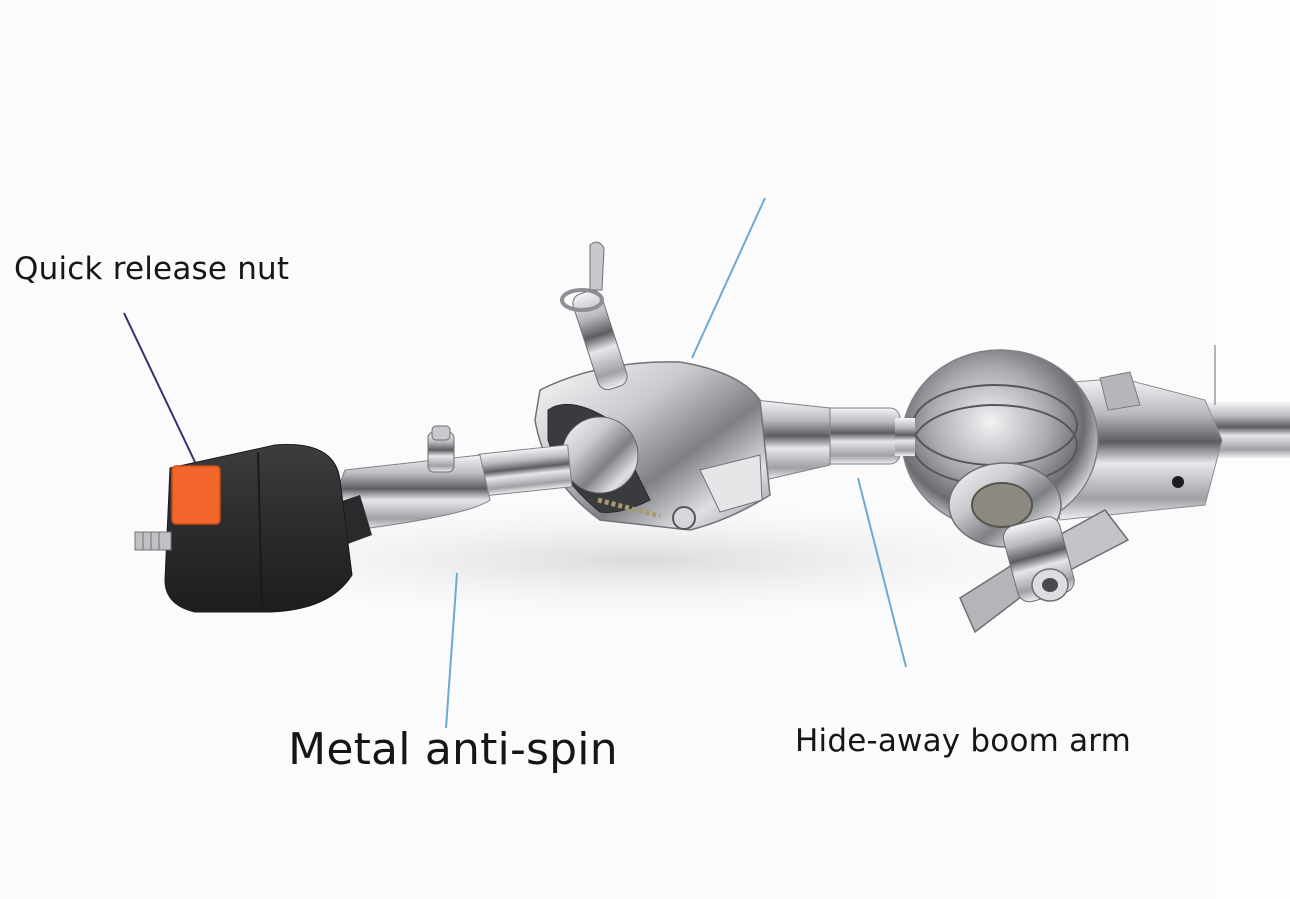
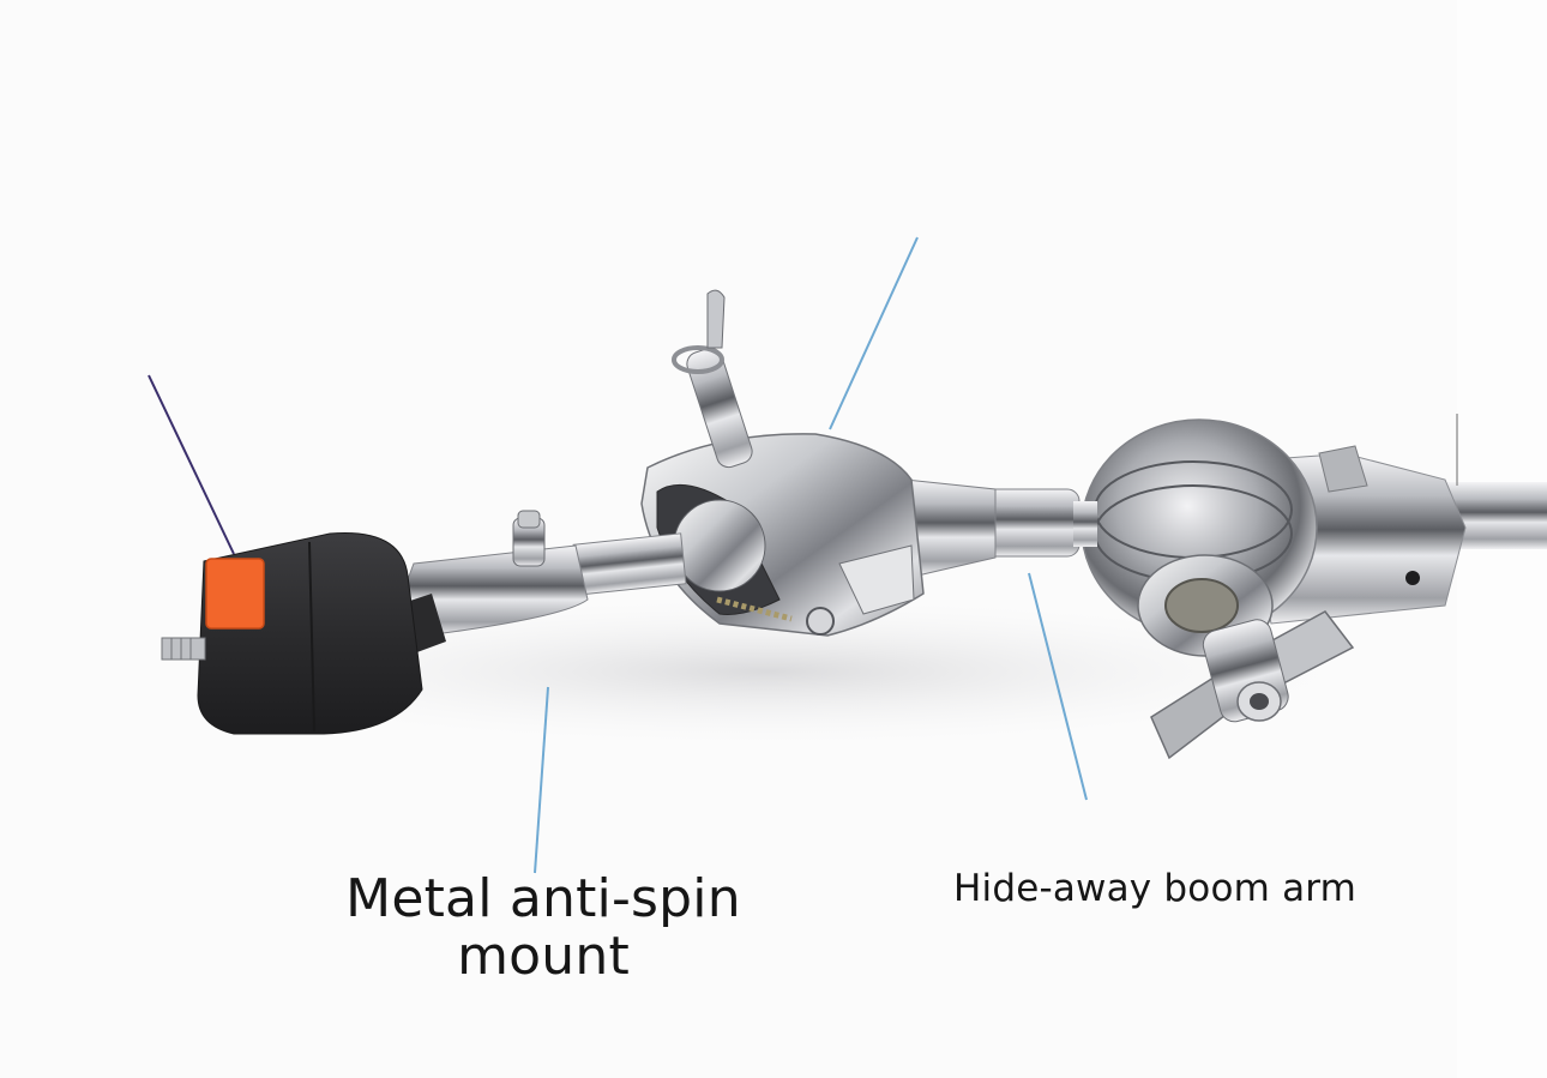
- Quick release nut
  Metal anti-spin
+ mount
  Hide-away boom arm
